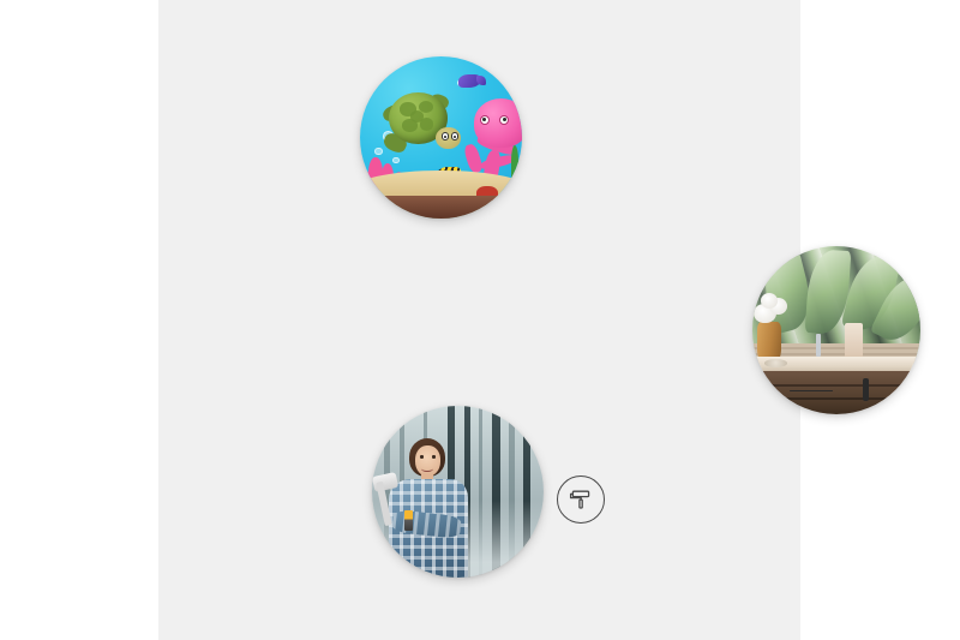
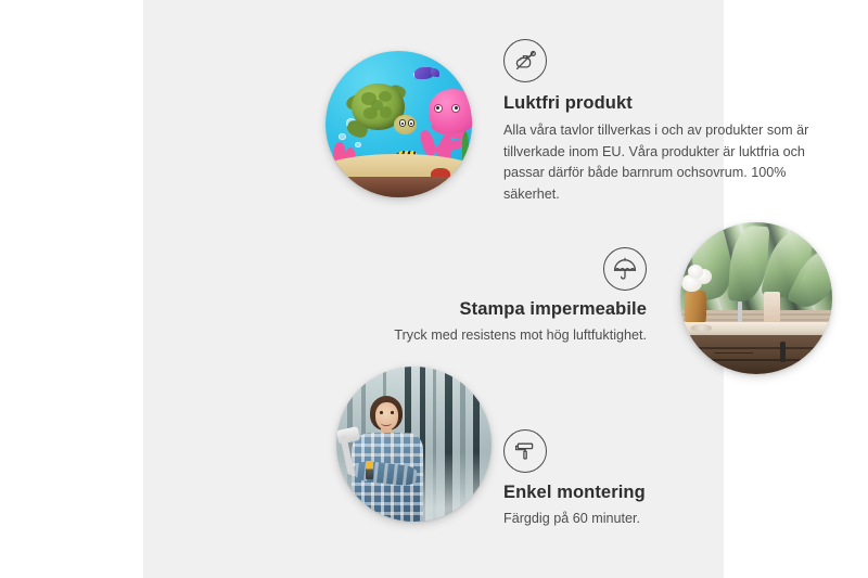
+ Luktfri produkt
+ Alla våra tavlor tillverkas i och av produkter som är tillverkade inom EU. Våra produkter är luktfria och passar därför både barnrum ochsovrum. 100% säkerhet.
+ Stampa impermeabile
+ Tryck med resistens mot hög luftfuktighet.
+ Enkel montering
+ Färgdig på 60 minuter.
